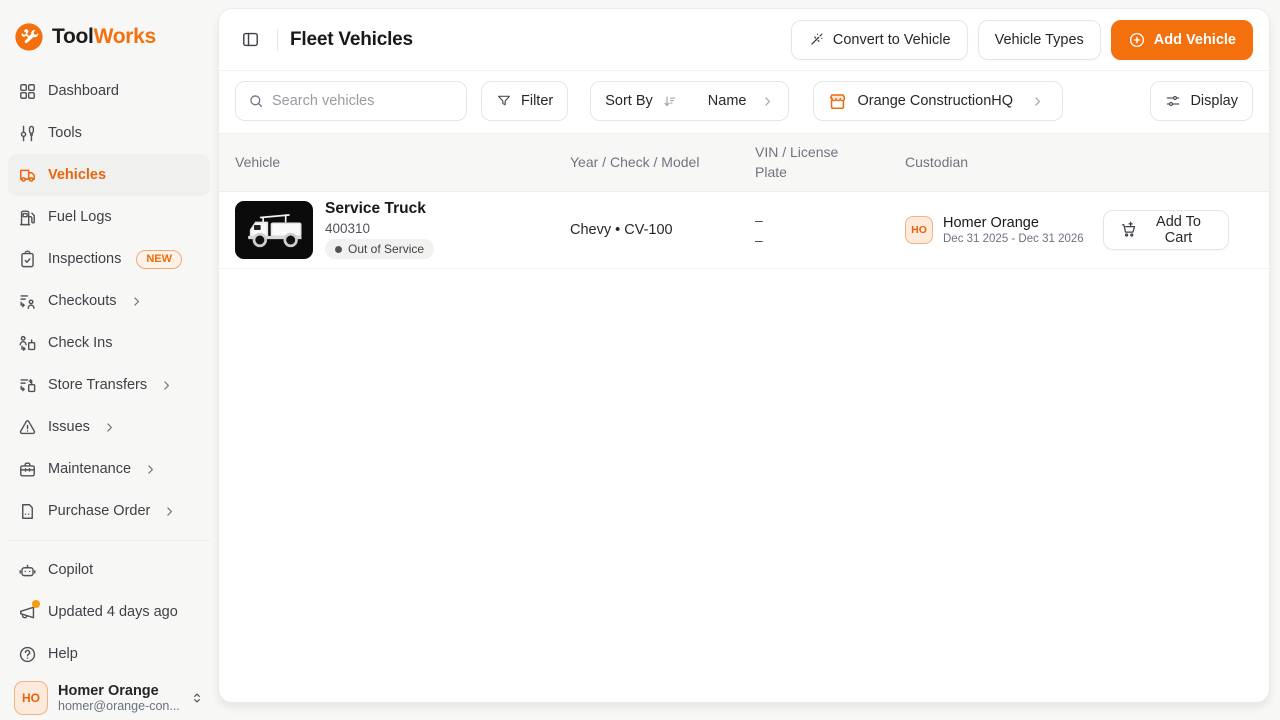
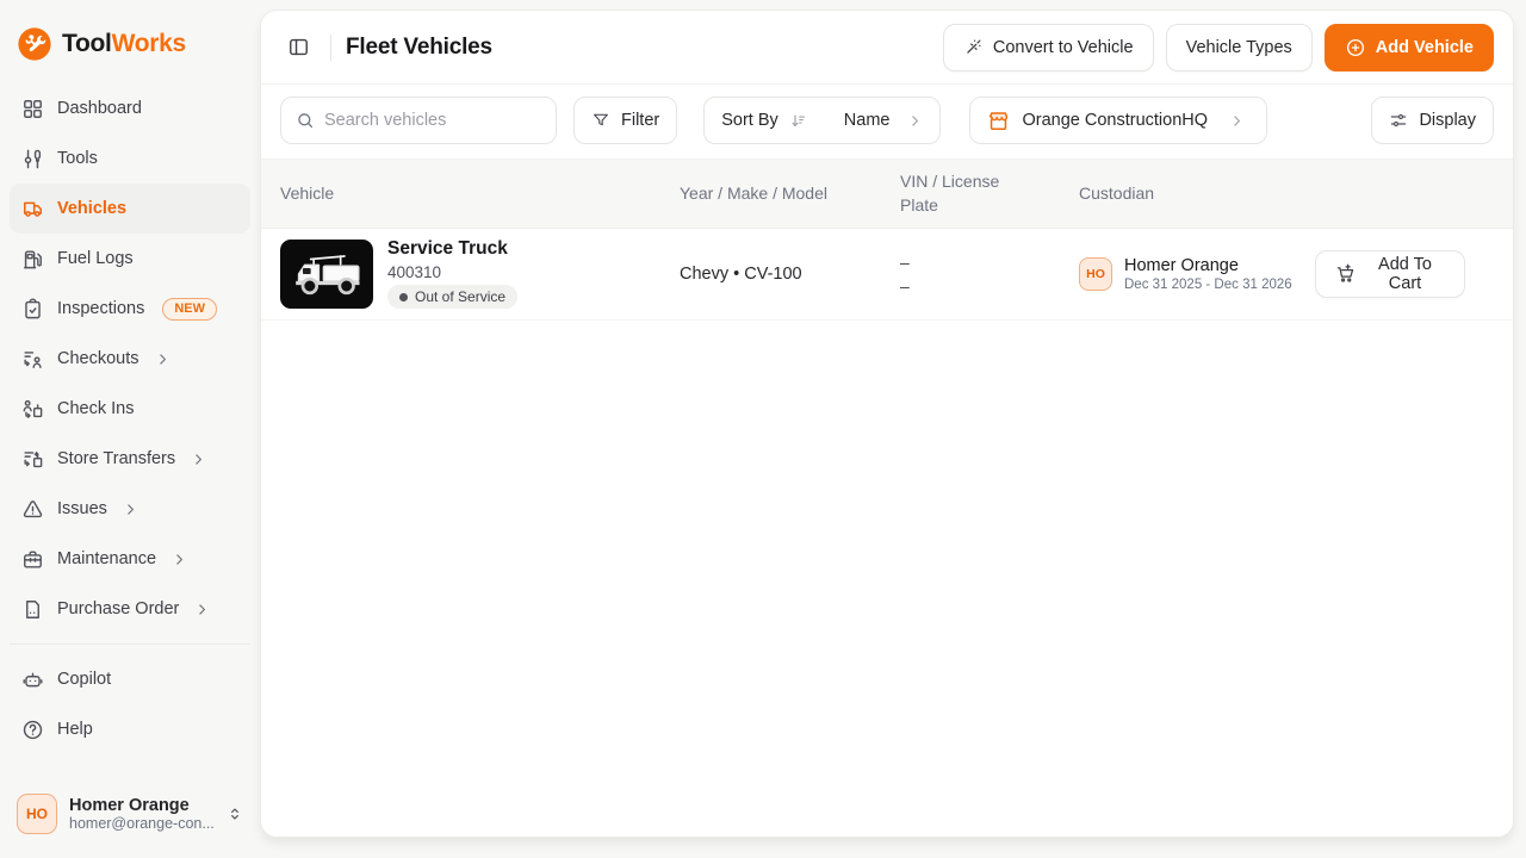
  ToolWorks
  Dashboard
  Tools
  Vehicles
  Fuel Logs
  Inspections
  NEW
  Checkouts
  Check Ins
  Store Transfers
  Issues
  Maintenance
  Purchase Order
  Copilot
- Updated 4 days ago
  Help
  HO
  Homer Orange
  homer@orange-con...
  Fleet Vehicles
  Convert to Vehicle
  Vehicle Types
  Add Vehicle
  Search vehicles
  Filter
  Sort By
  Name
  Orange ConstructionHQ
  Display
  Vehicle
- Year / Check / Model
+ Year / Make / Model
  VIN / License Plate
  Custodian
  Service Truck
  400310
  Out of Service
  Chevy • CV-100
  –
  –
  HO
  Homer Orange
  Dec 31 2025 - Dec 31 2026
  Add To Cart
